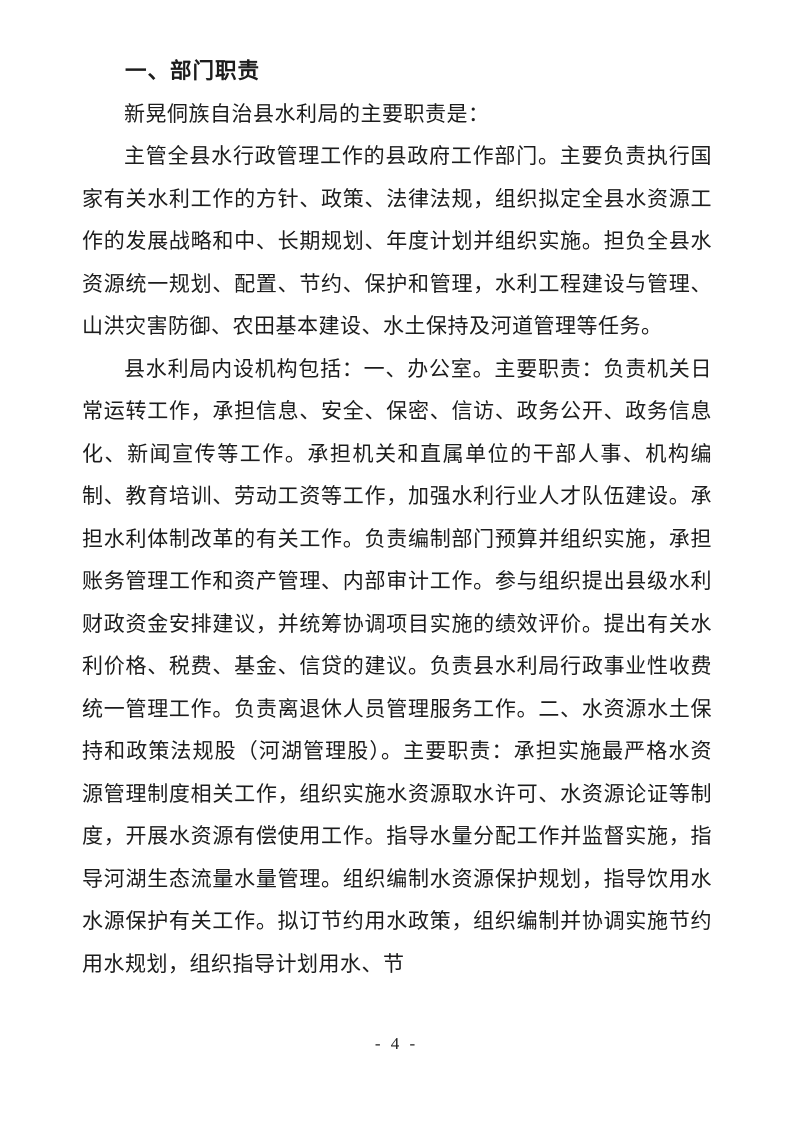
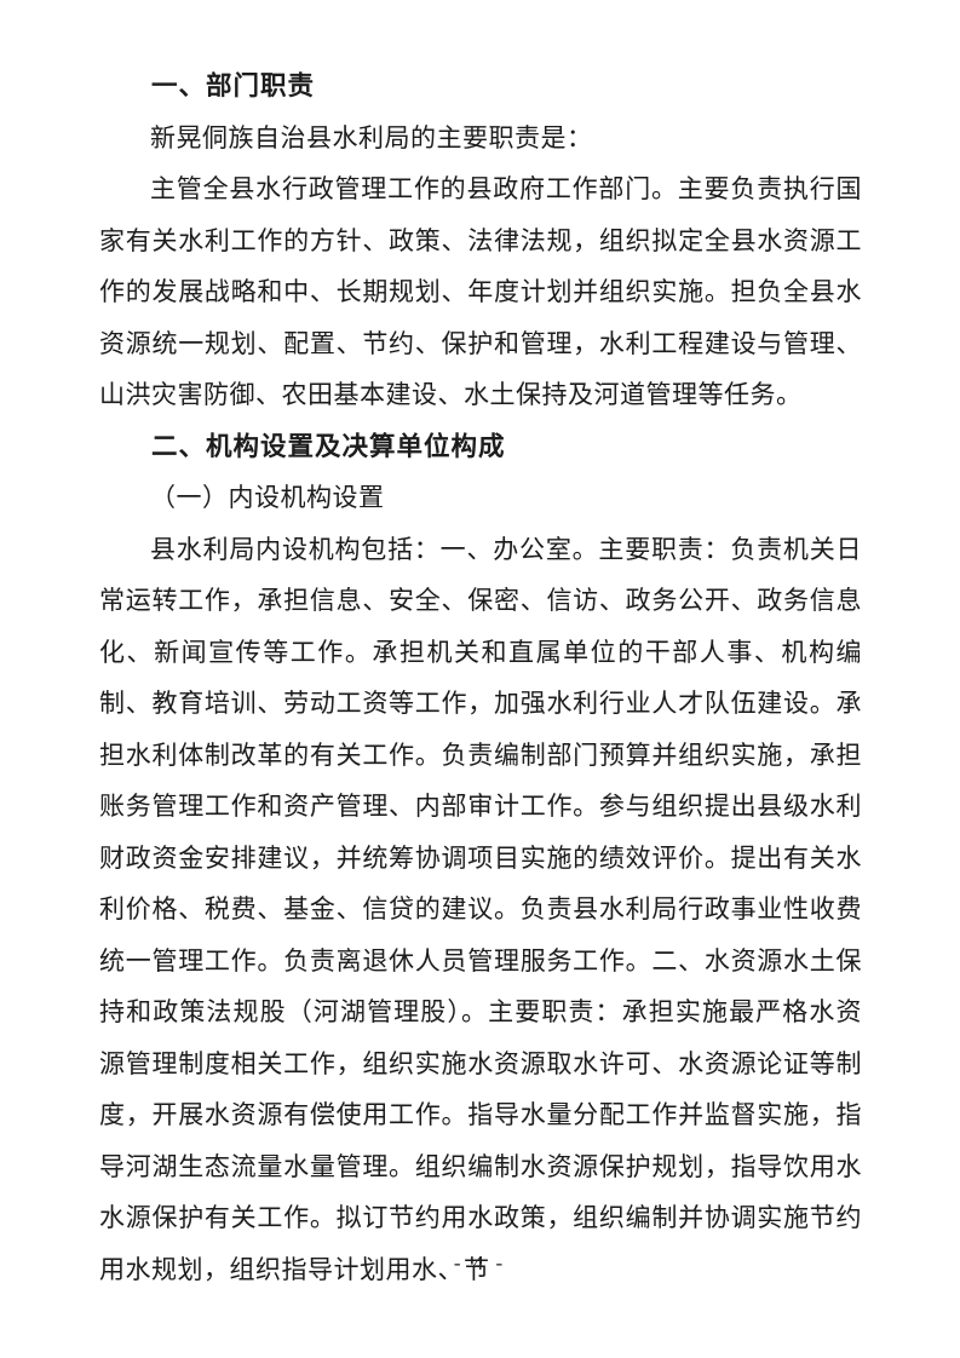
  一、部门职责
  新晃侗族自治县水利局的主要职责是：
  主管全县水行政管理工作的县政府工作部门。主要负责执行国家有关水利工作的方针、政策、法律法规，组织拟定全县水资源工作的发展战略和中、长期规划、年度计划并组织实施。担负全县水资源统一规划、配置、节约、保护和管理，水利工程建设与管理、山洪灾害防御、农田基本建设、水土保持及河道管理等任务。
+ 二、机构设置及决算单位构成
+ （一）内设机构设置
  县水利局内设机构包括：一、办公室。主要职责：负责机关日常运转工作，承担信息、安全、保密、信访、政务公开、政务信息化、新闻宣传等工作。承担机关和直属单位的干部人事、机构编制、教育培训、劳动工资等工作，加强水利行业人才队伍建设。承担水利体制改革的有关工作。负责编制部门预算并组织实施，承担账务管理工作和资产管理、内部审计工作。参与组织提出县级水利财政资金安排建议，并统筹协调项目实施的绩效评价。提出有关水利价格、税费、基金、信贷的建议。负责县水利局行政事业性收费统一管理工作。负责离退休人员管理服务工作。二、水资源水土保持和政策法规股（河湖管理股）。主要职责：承担实施最严格水资源管理制度相关工作，组织实施水资源取水许可、水资源论证等制度，开展水资源有偿使用工作。指导水量分配工作并监督实施，指导河湖生态流量水量管理。组织编制水资源保护规划，指导饮用水水源保护有关工作。拟订节约用水政策，组织编制并协调实施节约用水规划，组织指导计划用水、节
  - 4 -
